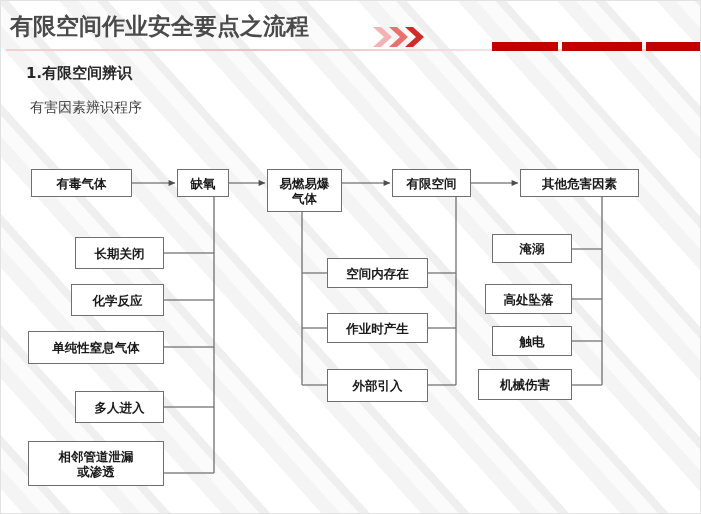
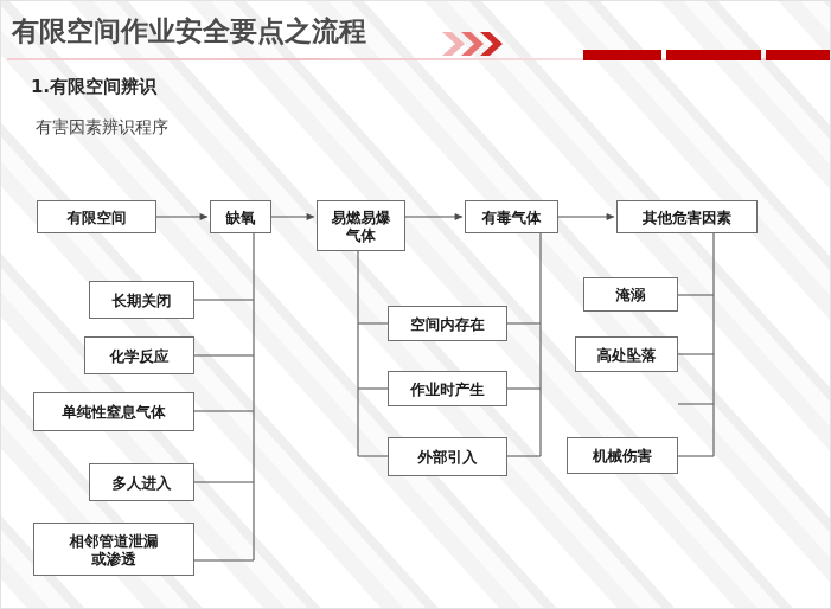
  有限空间作业安全要点之流程
  1.有限空间辨识
  有害因素辨识程序
- 有毒气体
+ 有限空间
  缺氧
  易燃易爆
  气体
- 有限空间
+ 有毒气体
  其他危害因素
  长期关闭
  化学反应
  单纯性窒息气体
  多人进入
  相邻管道泄漏
  或渗透
  空间内存在
  作业时产生
  外部引入
  淹溺
  高处坠落
- 触电
  机械伤害
